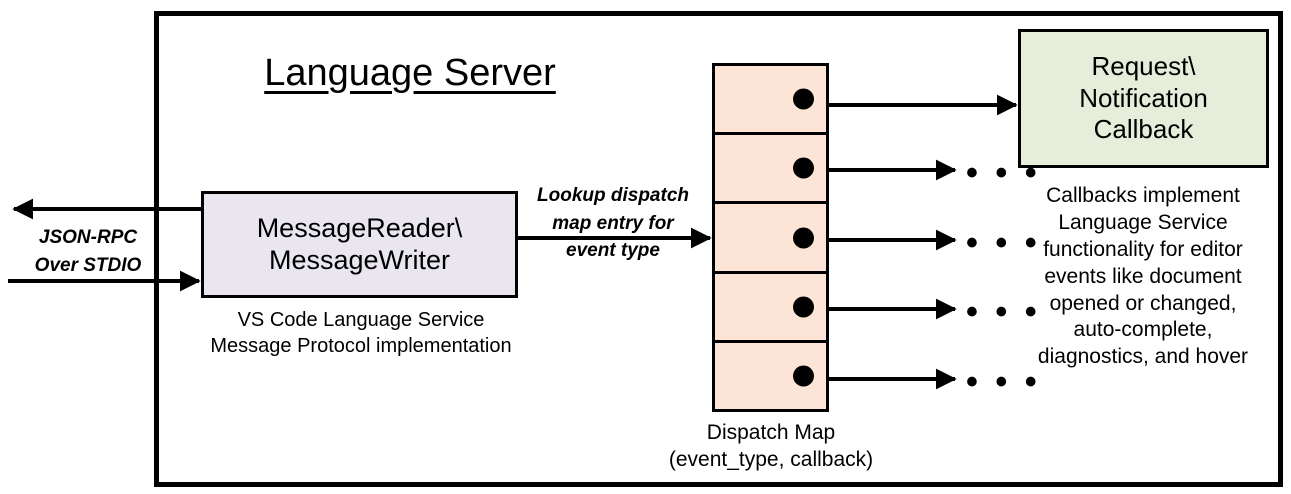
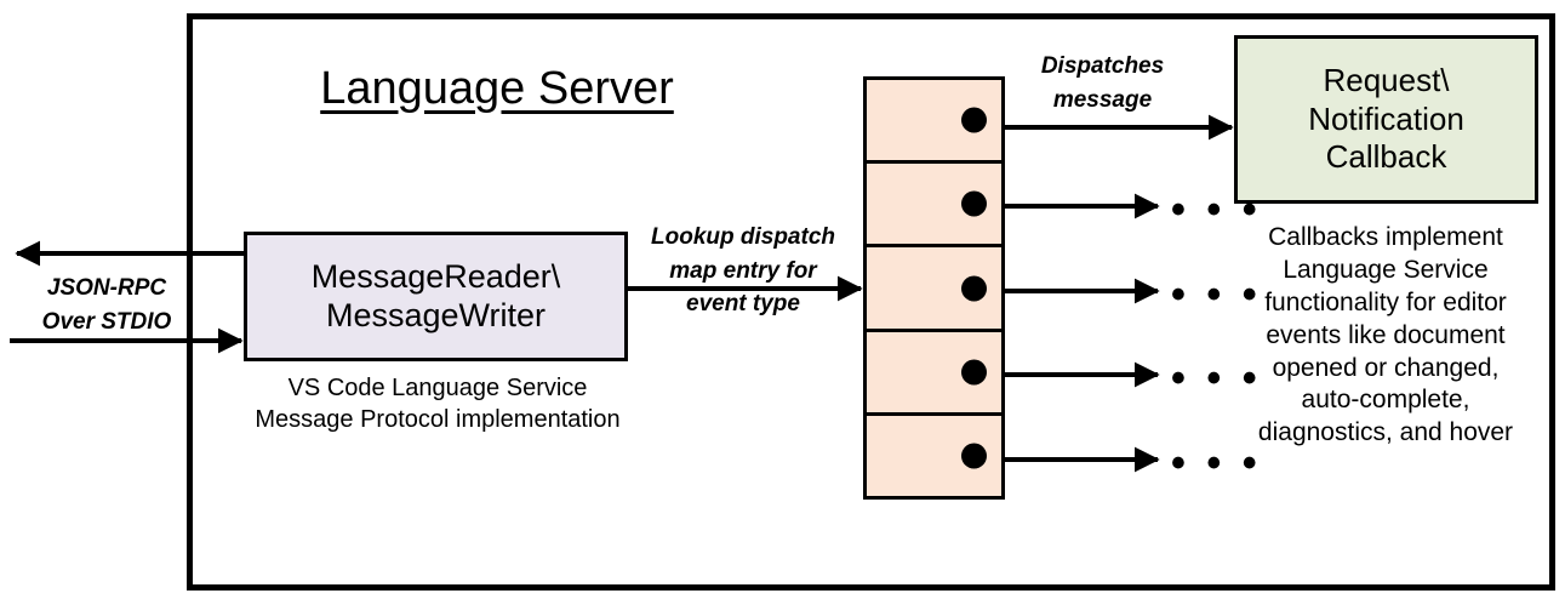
  Language Server
  JSON-RPC
  Over STDIO
  MessageReader\
  MessageWriter
  VS Code Language Service
  Message Protocol implementation
  Lookup dispatch
  map entry for
  event type
- Dispatch Map
- (event_type, callback)
  • • •
  • • •
  • • •
  • • •
+ Dispatches
+ message
  Request\
  Notification
  Callback
  Callbacks implement
  Language Service
  functionality for editor
  events like document
  opened or changed,
  auto-complete,
  diagnostics, and hover
